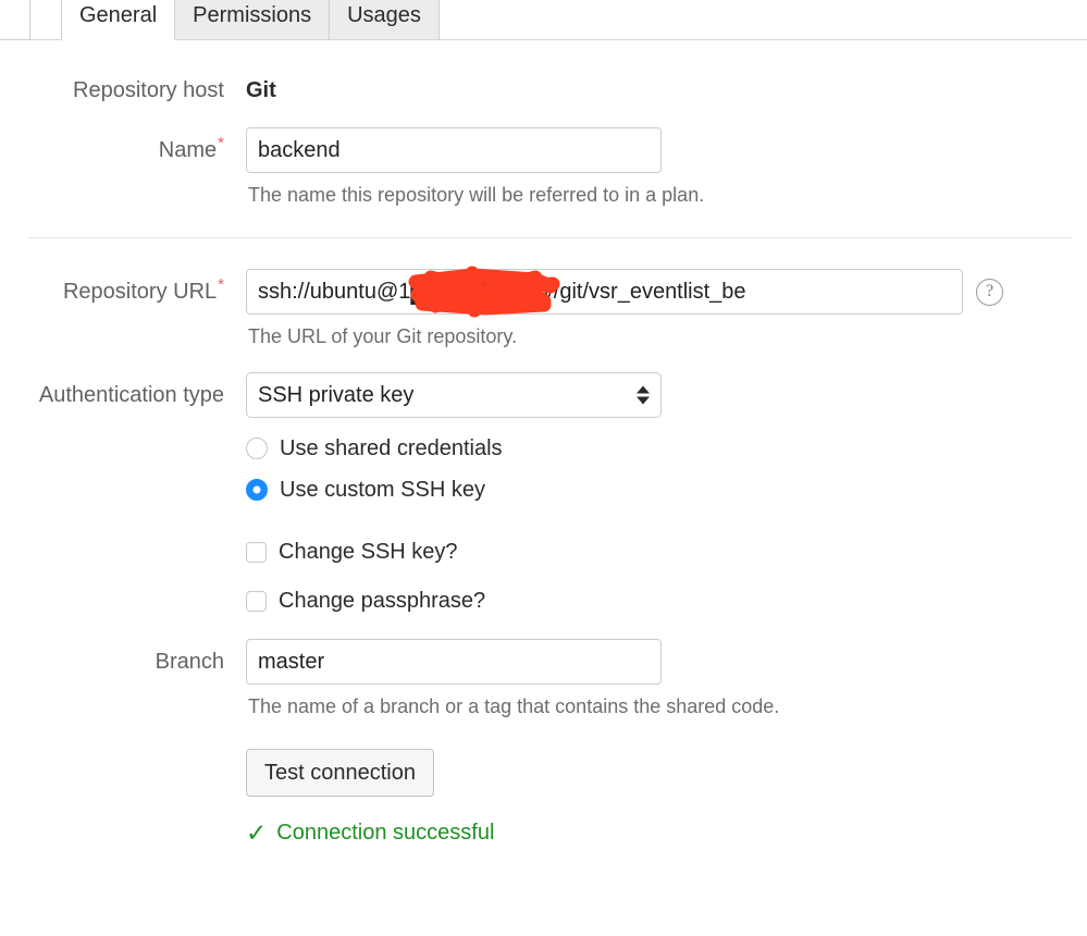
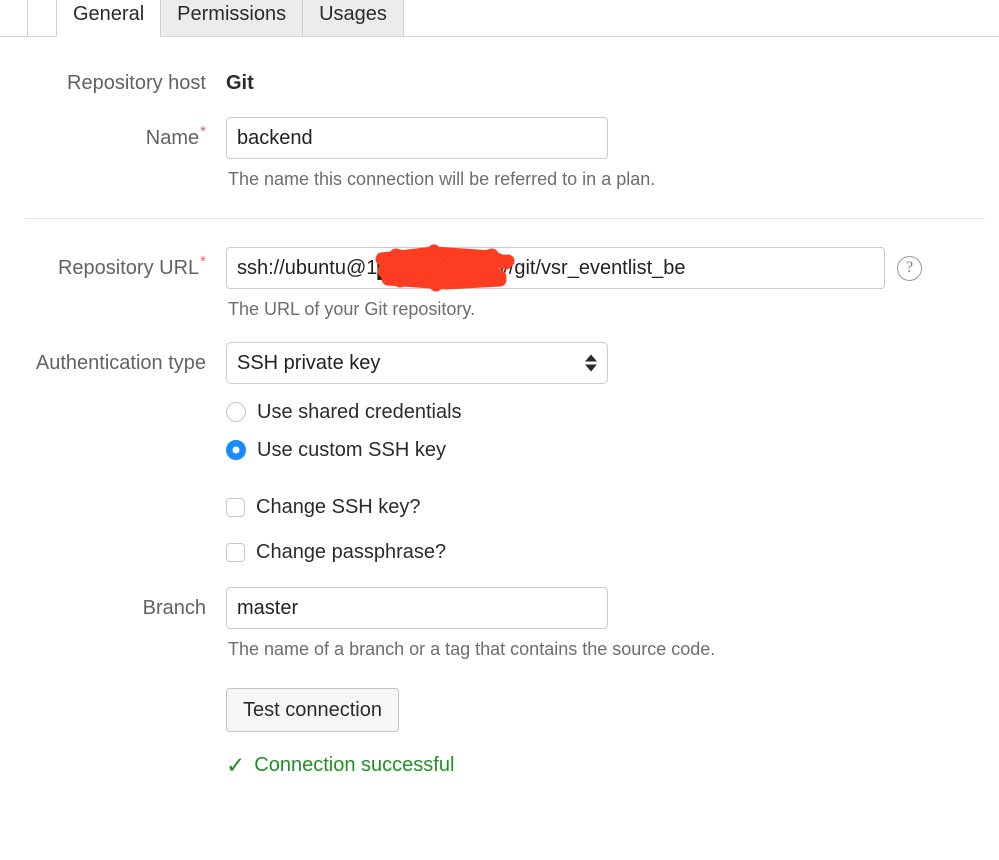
  General
  Permissions
  Usages
  Repository host
  Git
  Name*
  backend
- The name this repository will be referred to in a plan.
+ The name this connection will be referred to in a plan.
  Repository URL*
  ssh://ubuntu@1/git/vsr_eventlist_be
  ?
  The URL of your Git repository.
  Authentication type
  SSH private key
  Use shared credentials
  Use custom SSH key
  Change SSH key?
  Change passphrase?
  Branch
  master
- The name of a branch or a tag that contains the shared code.
+ The name of a branch or a tag that contains the source code.
  Test connection
  ✓
  Connection successful
